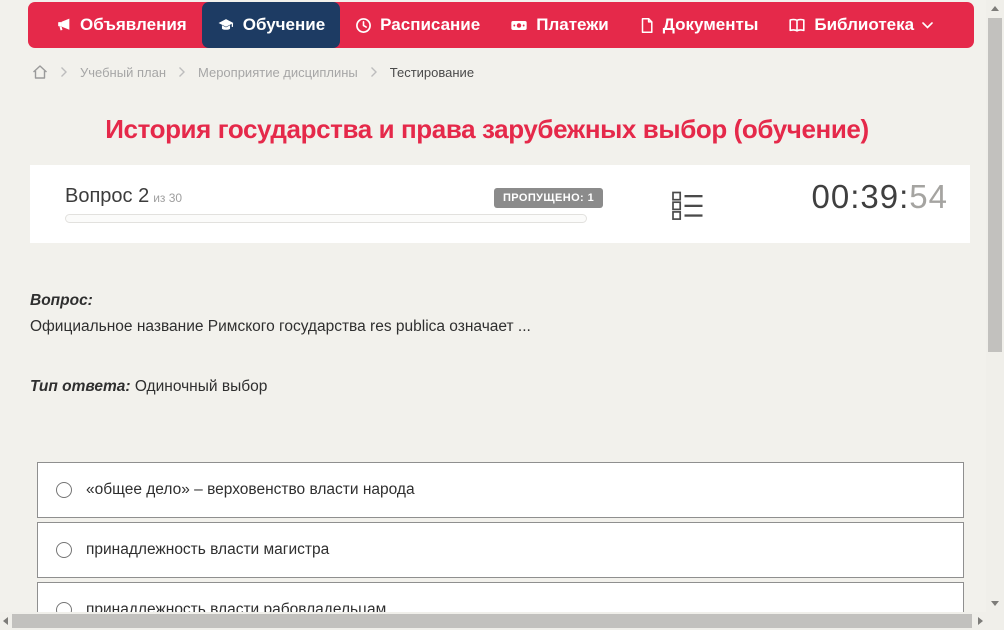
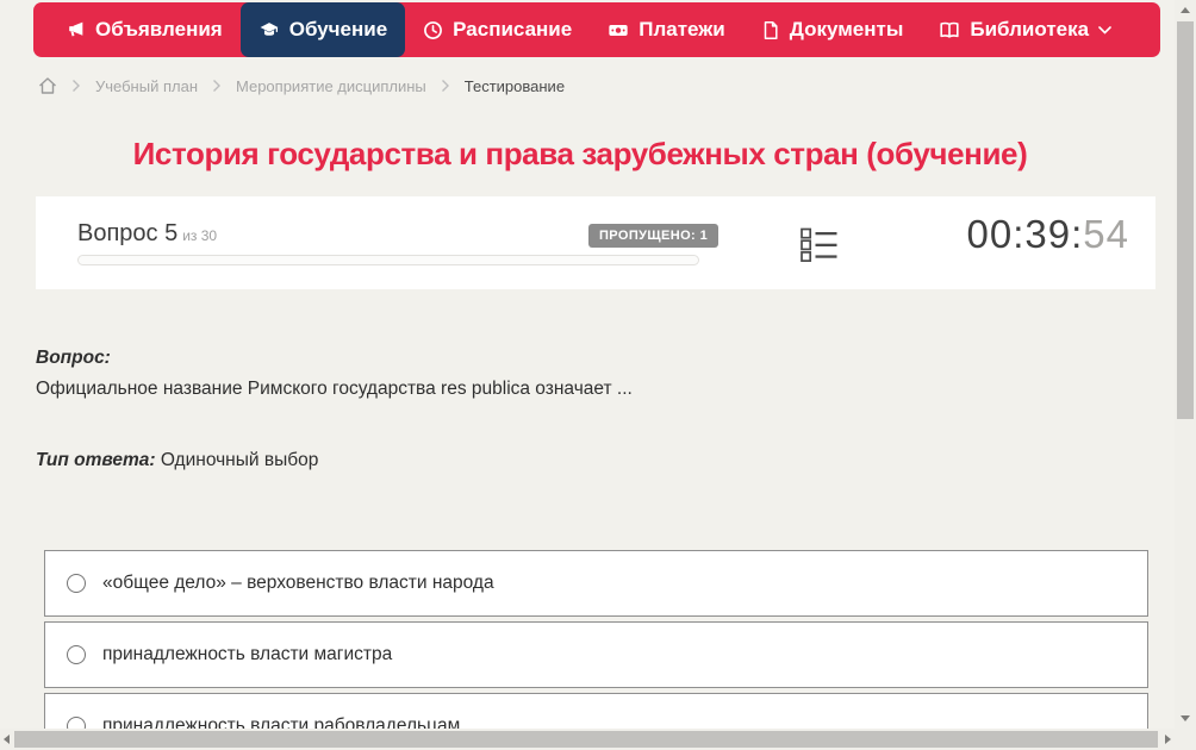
  Объявления
  Обучение
  Расписание
  Платежи
  Документы
  Библиотека
  Учебный план
  Мероприятие дисциплины
  Тестирование
- История государства и права зарубежных выбор (обучение)
+ История государства и права зарубежных стран (обучение)
- Вопрос 2 из 30
+ Вопрос 5 из 30
  ПРОПУЩЕНО: 1
  00:39:54
  Вопрос:
  Официальное название Римского государства res publica означает ...
  Тип ответа: Одиночный выбор
  «общее дело» – верховенство власти народа
  принадлежность власти магистра
  принадлежность власти рабовладельцам
